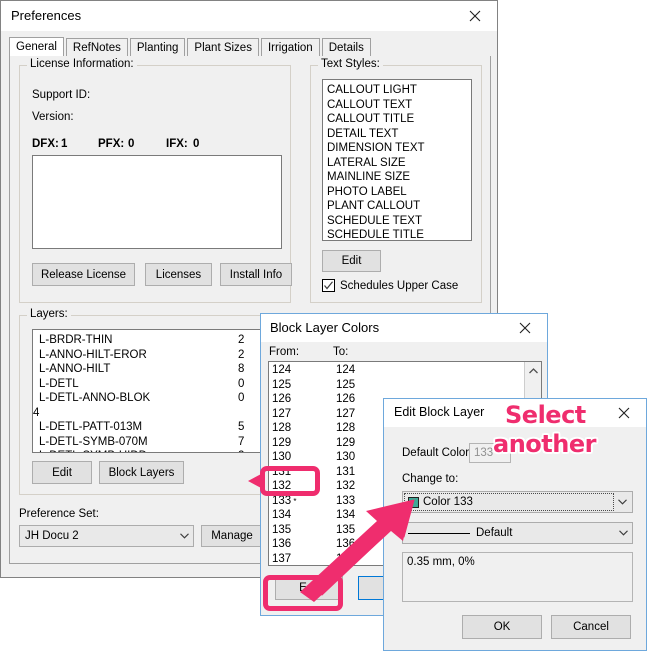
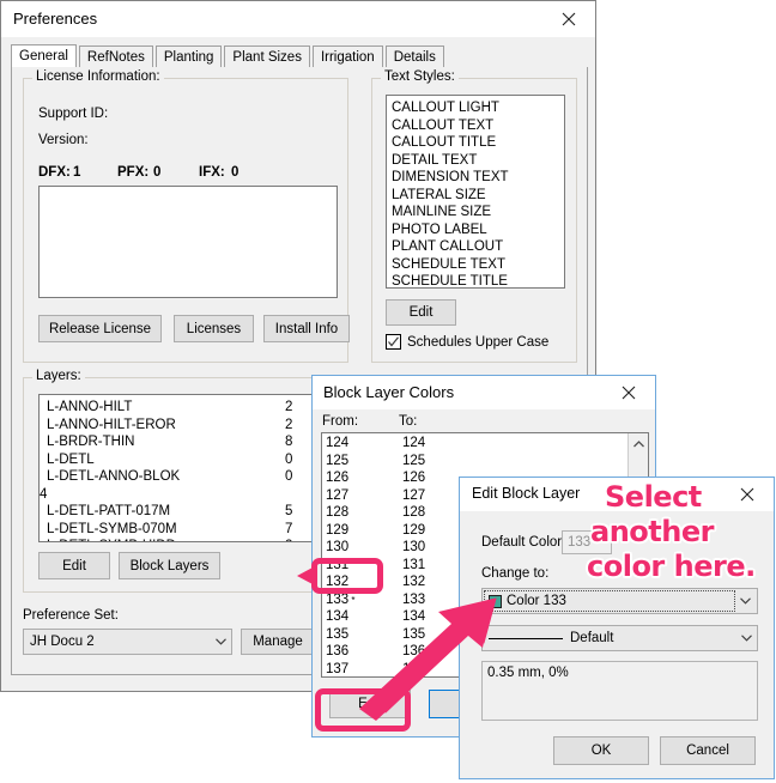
  Preferences
  General
  RefNotes
  Planting
  Plant Sizes
  Irrigation
  Details
  License Information:
  Support ID:
  Version:
  DFX:
  1
  PFX:
  0
  IFX:
  0
  Release License
  Licenses
  Install Info
  Text Styles:
  CALLOUT LIGHT
  CALLOUT TEXT
  CALLOUT TITLE
  DETAIL TEXT
  DIMENSION TEXT
  LATERAL SIZE
  MAINLINE SIZE
  PHOTO LABEL
  PLANT CALLOUT
  SCHEDULE TEXT
  SCHEDULE TITLE
  Edit
  Schedules Upper Case
  Layers:
- L-BRDR-THIN
+ L-ANNO-HILT
  2
  L-ANNO-HILT-EROR
  2
- L-ANNO-HILT
+ L-BRDR-THIN
  8
  L-DETL
  0
  L-DETL-ANNO-BLOK
  0
  4
- L-DETL-PATT-013M
+ L-DETL-PATT-017M
  5
  L-DETL-SYMB-070M
  7
  Edit
  Block Layers
  Preference Set:
  JH Docu 2
  Manage
  Block Layer Colors
  From:
  To:
  124
  124
  125
  125
  126
  126
  127
  127
  128
  128
  129
  129
  130
  130
  131
  131
  132
  132
  133 *
  133
  134
  134
  135
  135
  136
  136
  137
  Edit Block Layer
  Default Color
  133
  Change to:
  Color 133
  Default
  0.35 mm, 0%
  OK
  Cancel
  Select
  another
+ color here.
